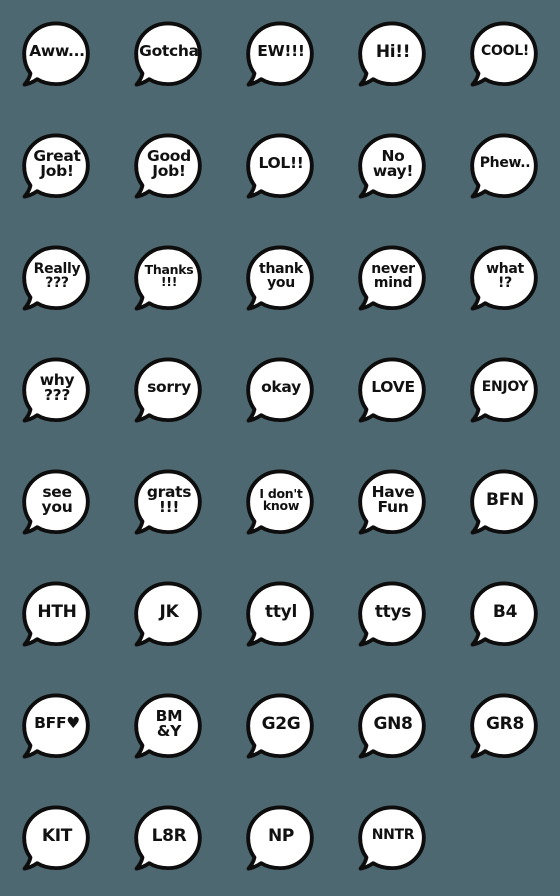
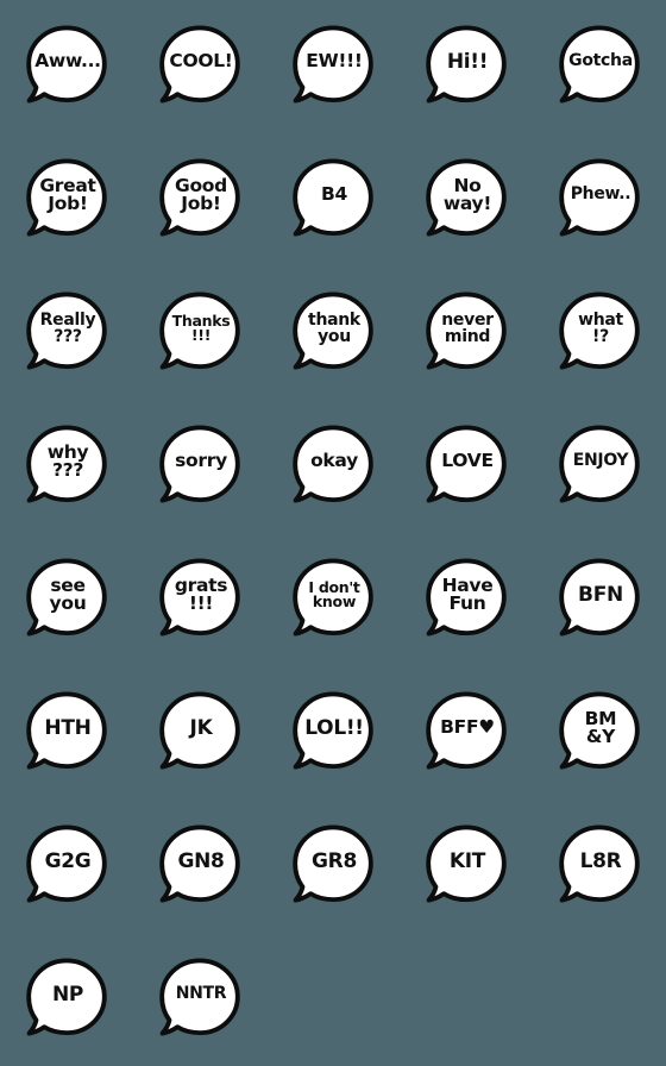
  Aww...
- Gotcha
+ COOL!
  EW!!!
  Hi!!
- COOL!
+ Gotcha
  Great
  Job!
  Good
  Job!
- LOL!!
+ B4
  No
  way!
  Phew..
  Really
  ???
  Thanks
  !!!
  thank
  you
  never
  mind
  what
  !?
  why
  ???
  sorry
  okay
  LOVE
  ENJOY
  see
  you
  grats
  !!!
  I don't
  know
  Have
  Fun
  BFN
  HTH
  JK
- ttyl
- ttys
- B4
+ LOL!!
  BFF♥
  BM
  &Y
  G2G
  GN8
  GR8
  KIT
  L8R
  NP
  NNTR
